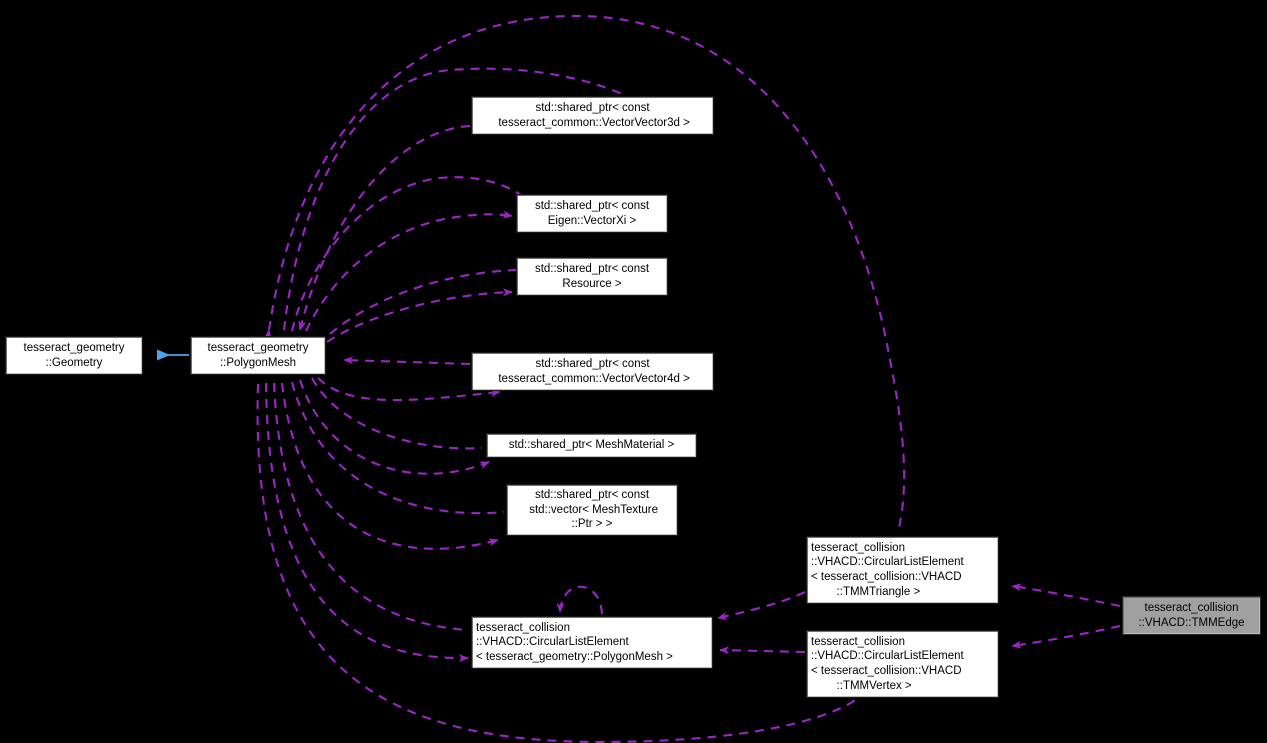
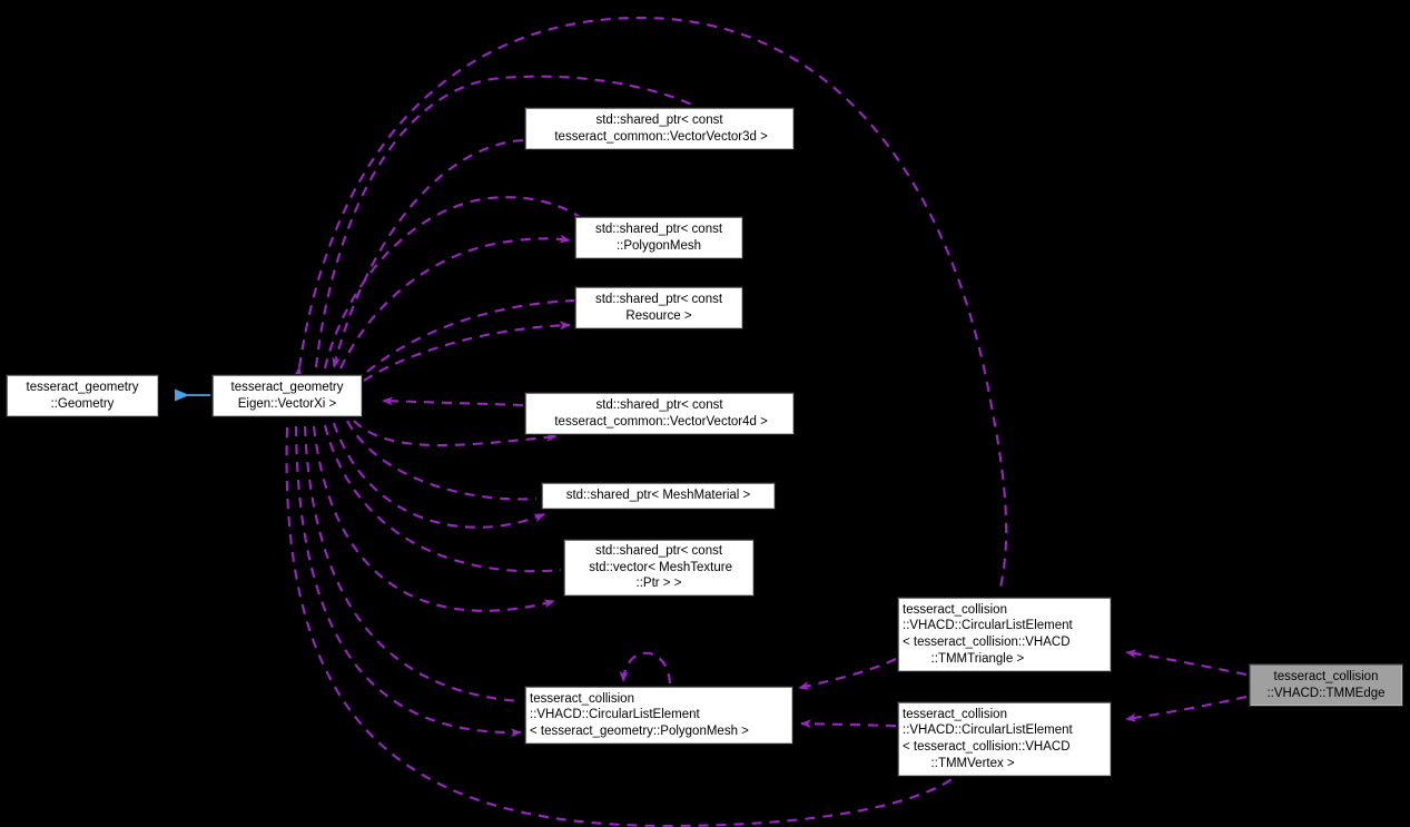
  tesseract_geometry
  ::Geometry
  tesseract_geometry
- ::PolygonMesh
+ Eigen::VectorXi >
  std::shared_ptr< const
  tesseract_common::VectorVector3d >
  std::shared_ptr< const
- Eigen::VectorXi >
+ ::PolygonMesh
  std::shared_ptr< const
  Resource >
  std::shared_ptr< const
  tesseract_common::VectorVector4d >
  std::shared_ptr< MeshMaterial >
  std::shared_ptr< const
  std::vector< MeshTexture
  ::Ptr > >
  tesseract_collision
  ::VHACD::CircularListElement
  < tesseract_geometry::PolygonMesh >
  tesseract_collision
  ::VHACD::CircularListElement
  < tesseract_collision::VHACD
  ::TMMTriangle >
  tesseract_collision
  ::VHACD::CircularListElement
  < tesseract_collision::VHACD
  ::TMMVertex >
  tesseract_collision
  ::VHACD::TMMEdge
